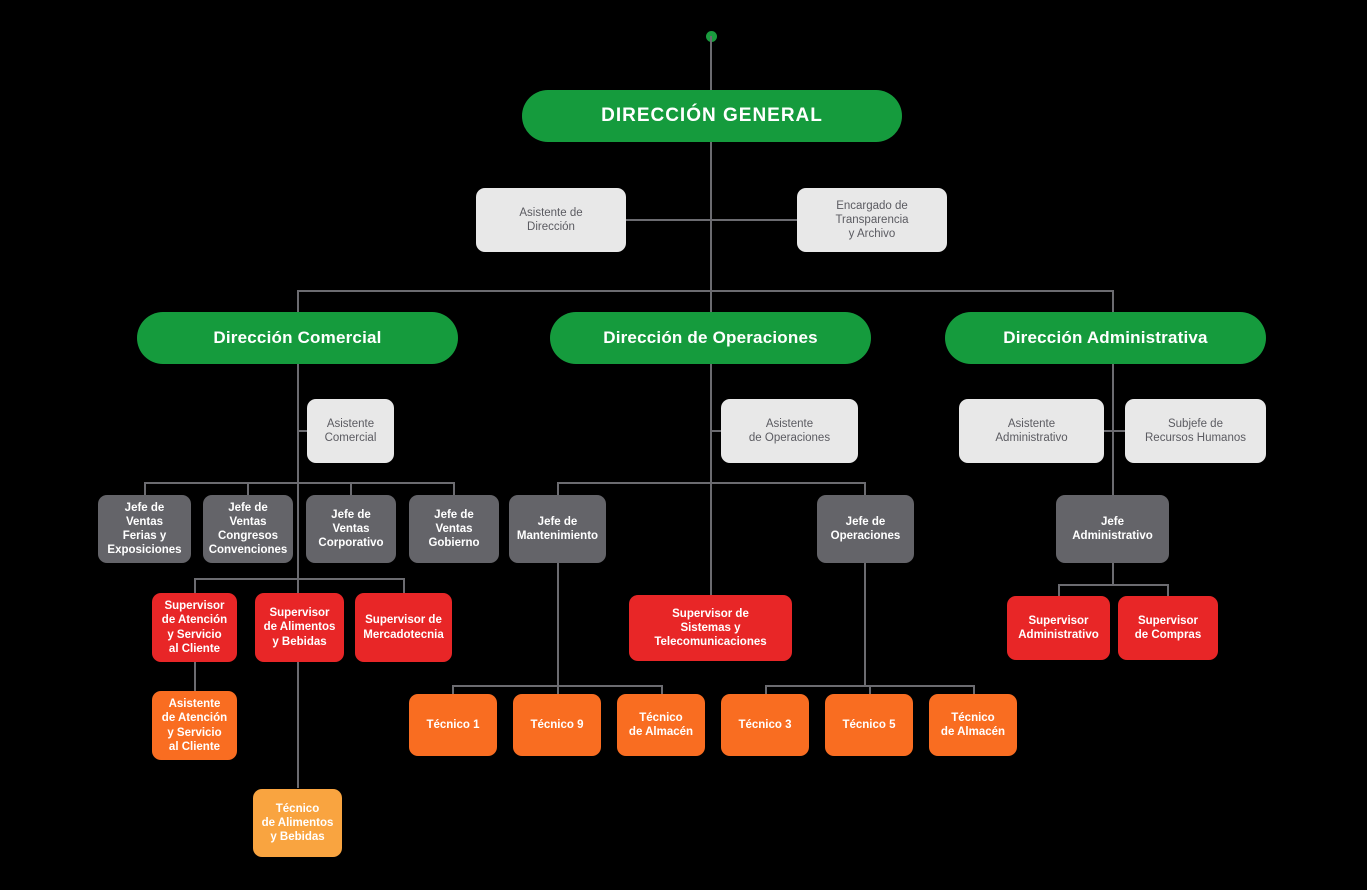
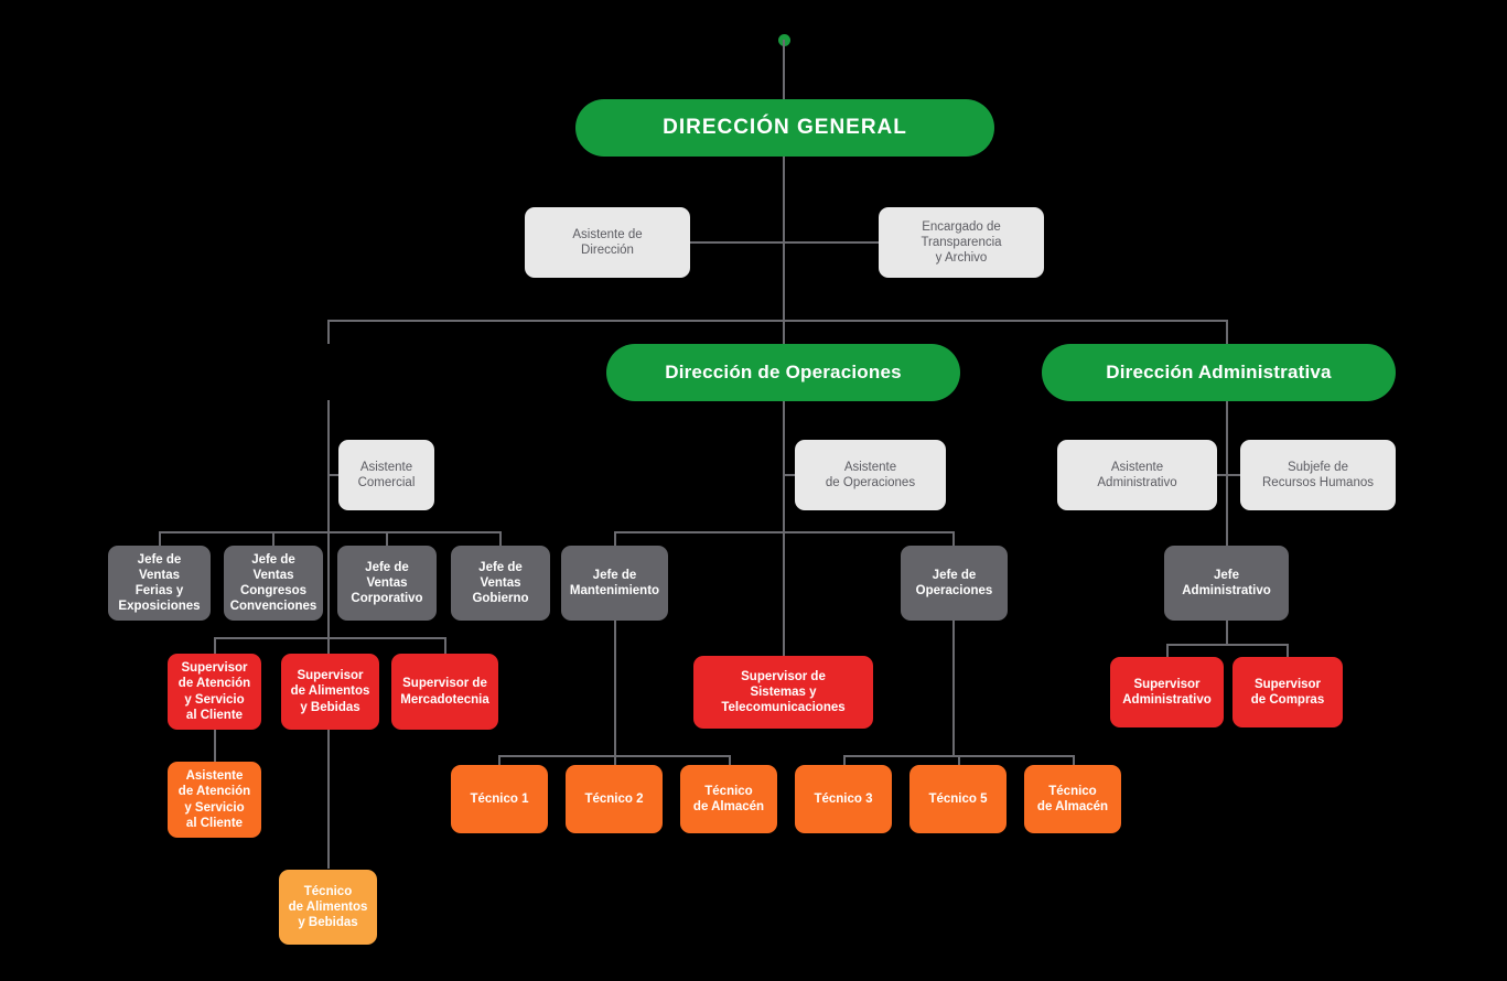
  DIRECCIÓN GENERAL
  Asistente de
  Dirección
  Encargado de
  Transparencia
  y Archivo
- Dirección Comercial
  Dirección de Operaciones
  Dirección Administrativa
  Asistente
  Comercial
  Asistente
  de Operaciones
  Asistente
  Administrativo
  Subjefe de
  Recursos Humanos
  Jefe de
  Ventas
  Ferias y
  Exposiciones
  Jefe de
  Ventas
  Congresos
  Convenciones
  Jefe de
  Ventas
  Corporativo
  Jefe de
  Ventas
  Gobierno
  Jefe de
  Mantenimiento
  Jefe de
  Operaciones
  Jefe
  Administrativo
  Supervisor
  de Atención
  y Servicio
  al Cliente
  Supervisor
  de Alimentos
  y Bebidas
  Supervisor de
  Mercadotecnia
  Supervisor de
  Sistemas y
  Telecomunicaciones
  Supervisor
  Administrativo
  Supervisor
  de Compras
  Asistente
  de Atención
  y Servicio
  al Cliente
  Técnico 1
- Técnico 9
+ Técnico 2
  Técnico
  de Almacén
  Técnico 3
  Técnico 5
  Técnico
  de Almacén
  Técnico
  de Alimentos
  y Bebidas
